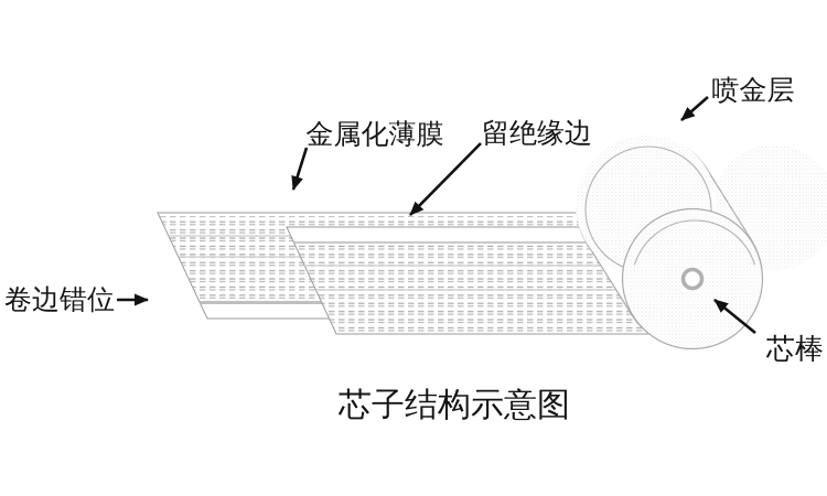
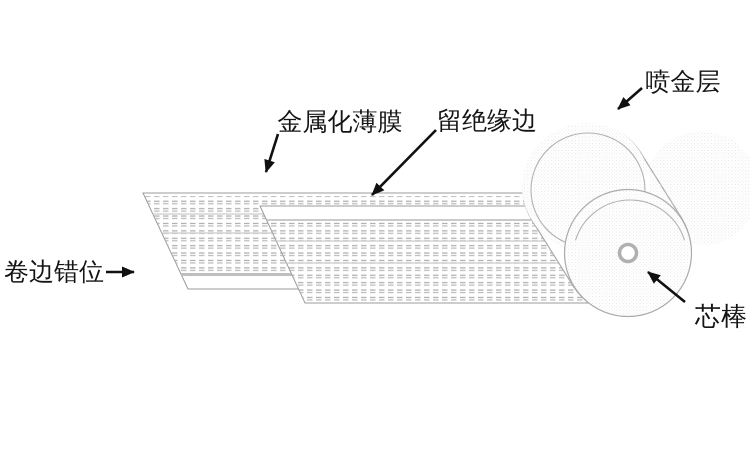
  金属化薄膜
  留绝缘边
  喷金层
  卷边错位
  芯棒
- 芯子结构示意图
